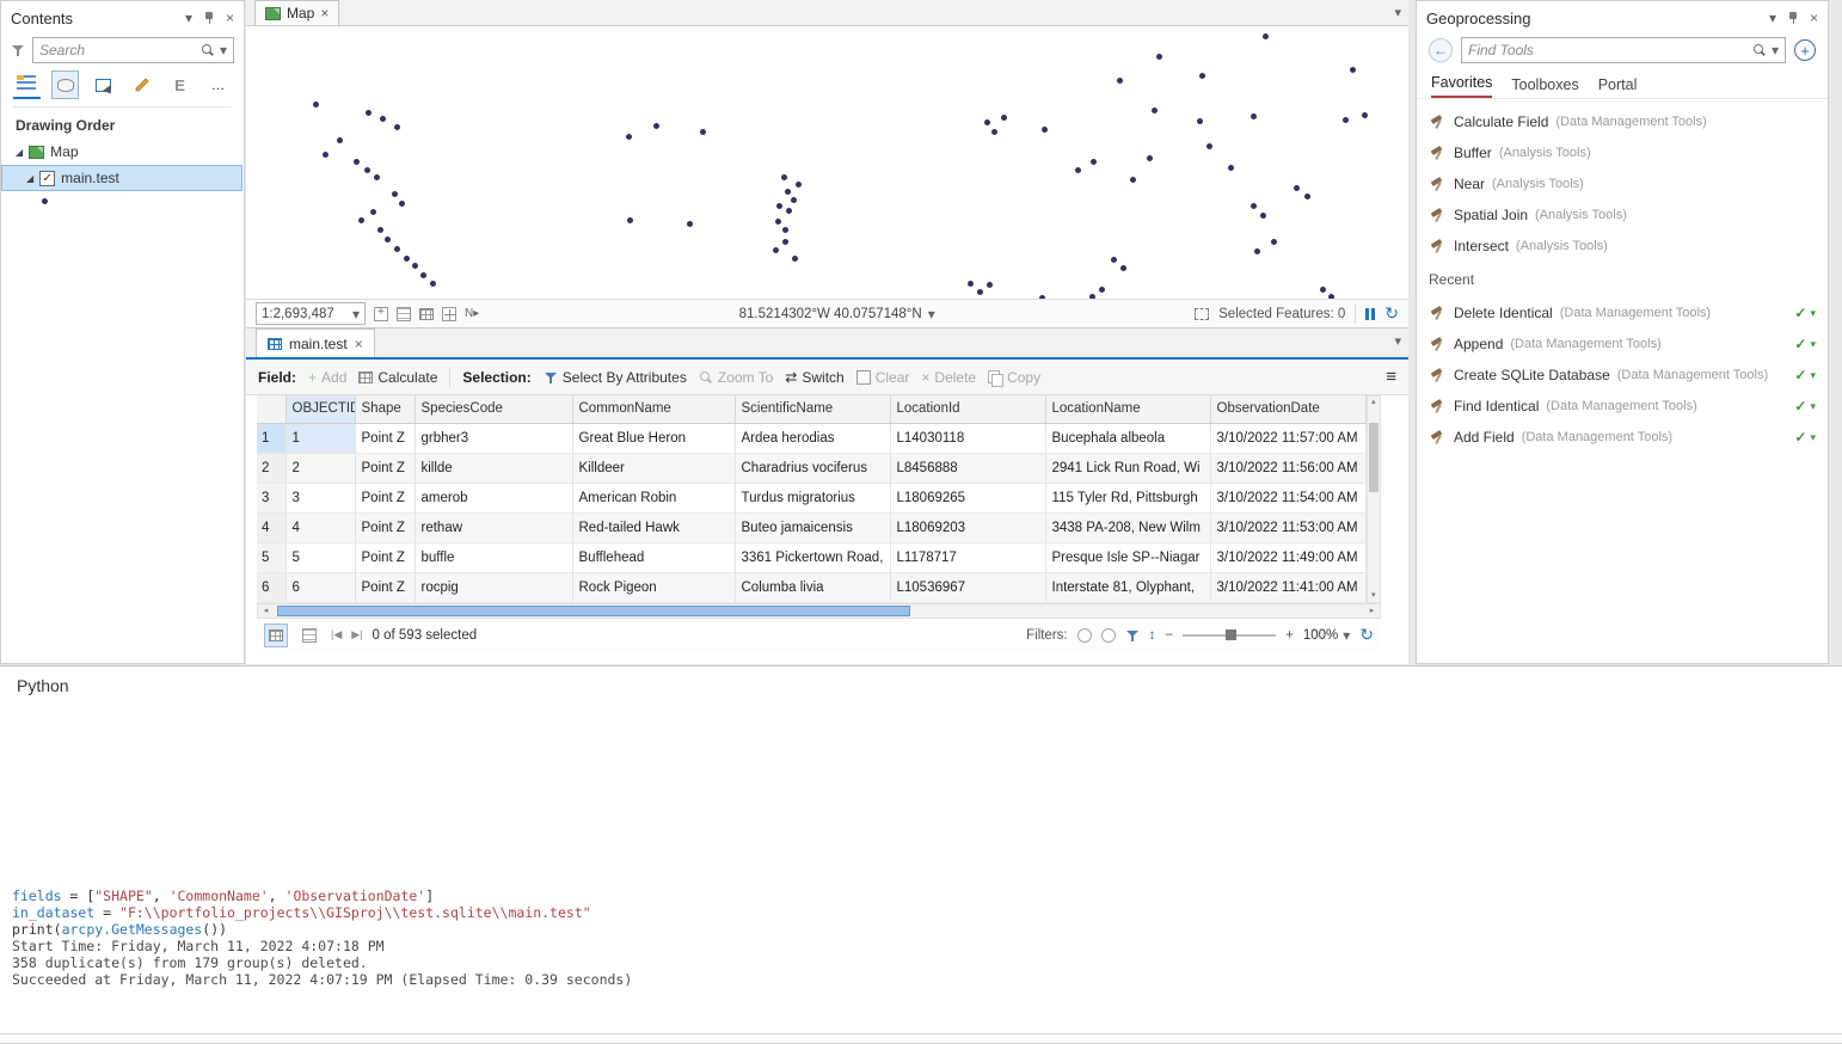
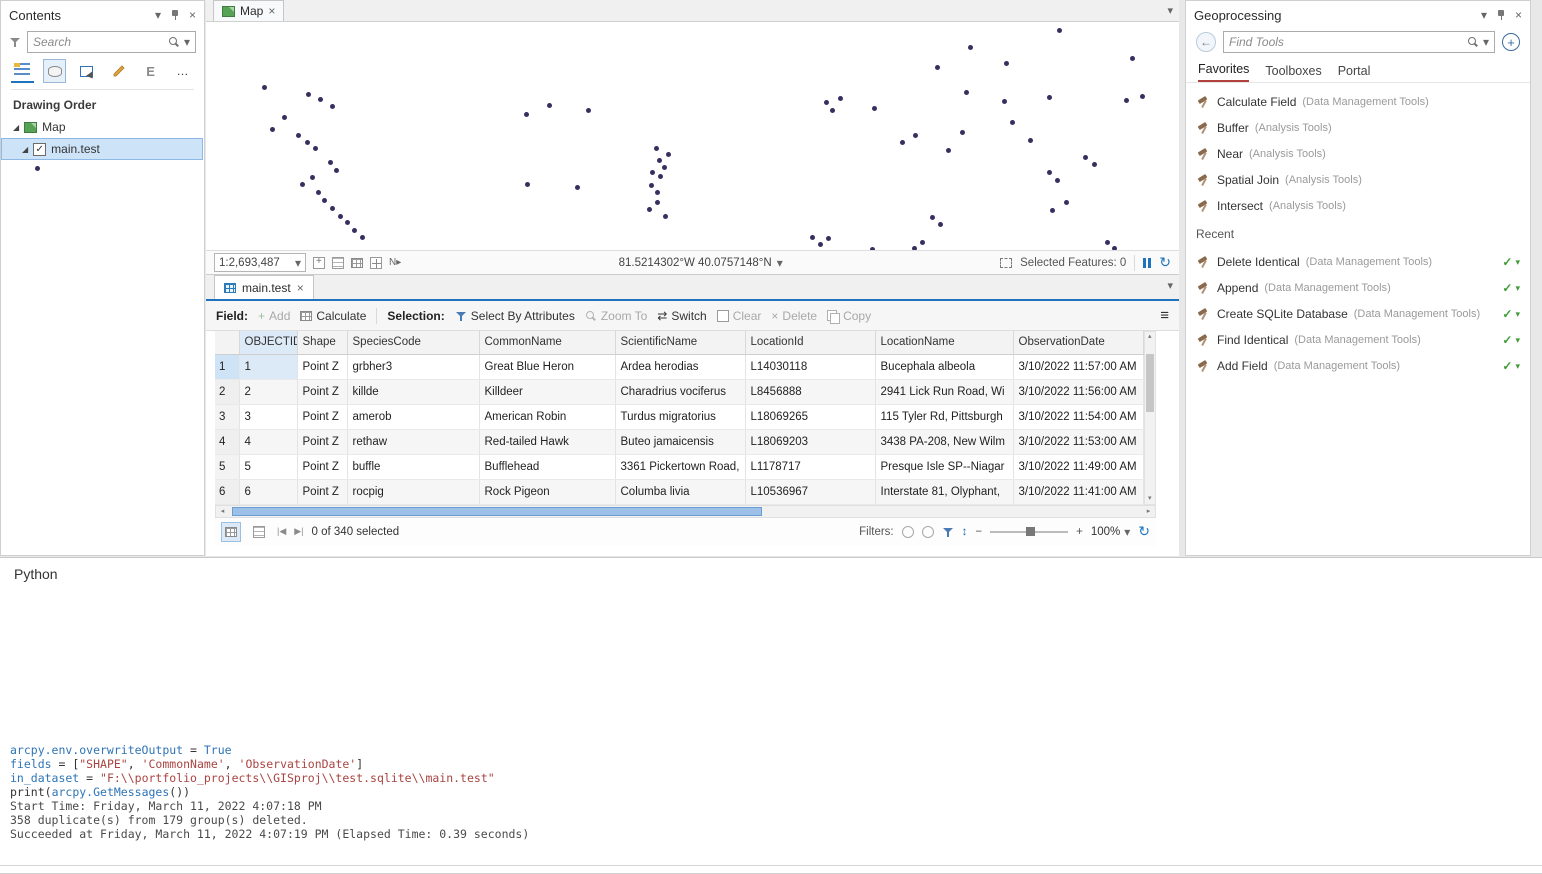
  Contents
  ▾
  ×
  Search
  ▾
  E
  …
  Drawing Order
  ◢
  Map
  ◢
  ✓
  main.test
  Map
  ×
  ▾
  1:2,693,487
  ▾
  N▸
  81.5214302°W 40.0757148°N
  ▾
  Selected Features: 0
  ↻
  main.test
  ×
  ▾
  Field:
  +
  Add
  Calculate
  Selection:
  Select By Attributes
  Zoom To
  ⇄
  Switch
  Clear
  ×
  Delete
  Copy
  ≡
  	OBJECTI	Shape	SpeciesCode	CommonName	ScientificName	LocationId	LocationName	ObservationDate
  1	1	Point Z	grbher3	Great Blue Heron	Ardea herodias	L14030118	Bucephala albeola	3/10/2022 11:57:00 AM
  2	2	Point Z	killde	Killdeer	Charadrius vociferus	L8456888	2941 Lick Run Road, Wi	3/10/2022 11:56:00 AM
  3	3	Point Z	amerob	American Robin	Turdus migratorius	L18069265	115 Tyler Rd, Pittsburgh	3/10/2022 11:54:00 AM
  4	4	Point Z	rethaw	Red-tailed Hawk	Buteo jamaicensis	L18069203	3438 PA-208, New Wilm	3/10/2022 11:53:00 AM
  5	5	Point Z	buffle	Bufflehead	3361 Pickertown Road,	L1178717	Presque Isle SP--Niagar	3/10/2022 11:49:00 AM
  6	6	Point Z	rocpig	Rock Pigeon	Columba livia	L10536967	Interstate 81, Olyphant,	3/10/2022 11:41:00 AM
  |◀
  ▶|
- 0 of 593 selected
+ 0 of 340 selected
  Filters:
  ↕
  −
  +
  100%
  ▾
  ↻
  Geoprocessing
  ▾
  ×
  ←
  Find Tools
  ▾
  +
  Favorites
  Toolboxes
  Portal
  Calculate Field
  (Data Management Tools)
  Buffer
  (Analysis Tools)
  Near
  (Analysis Tools)
  Spatial Join
  (Analysis Tools)
  Intersect
  (Analysis Tools)
  Recent
  Delete Identical
  (Data Management Tools)
  ✓
  ▾
  Append
  (Data Management Tools)
  ✓
  ▾
  Create SQLite Database
  (Data Management Tools)
  ✓
  ▾
  Find Identical
  (Data Management Tools)
  ✓
  ▾
  Add Field
  (Data Management Tools)
  ✓
  ▾
  Python
+ arcpy.env.overwriteOutput = True
  fields = ["SHAPE", 'CommonName', 'ObservationDate']
  in_dataset = "F:\\portfolio_projects\\GISproj\\test.sqlite\\main.test"
  print(arcpy.GetMessages())
  Start Time: Friday, March 11, 2022 4:07:18 PM
  358 duplicate(s) from 179 group(s) deleted.
  Succeeded at Friday, March 11, 2022 4:07:19 PM (Elapsed Time: 0.39 seconds)
